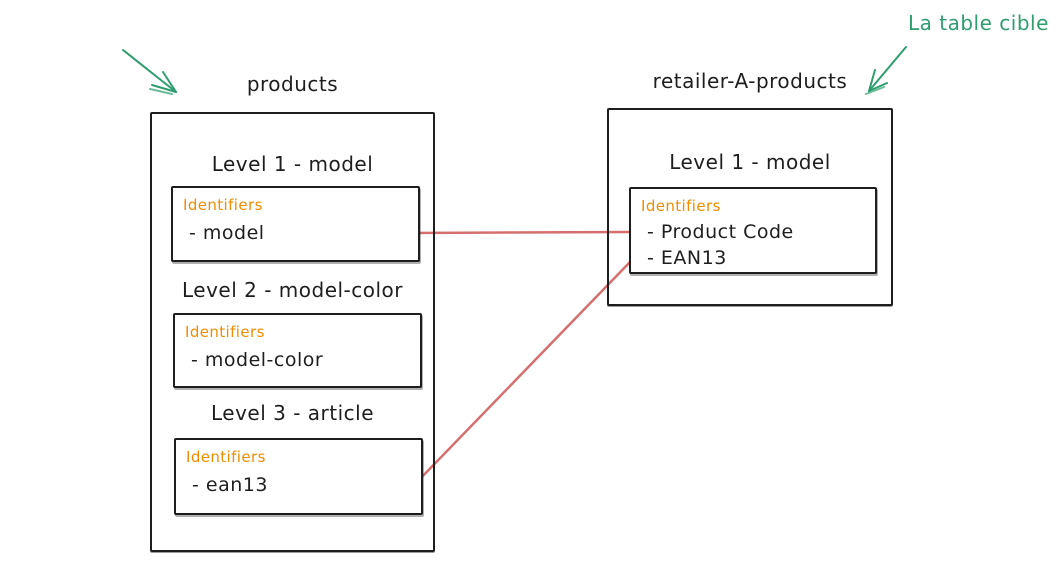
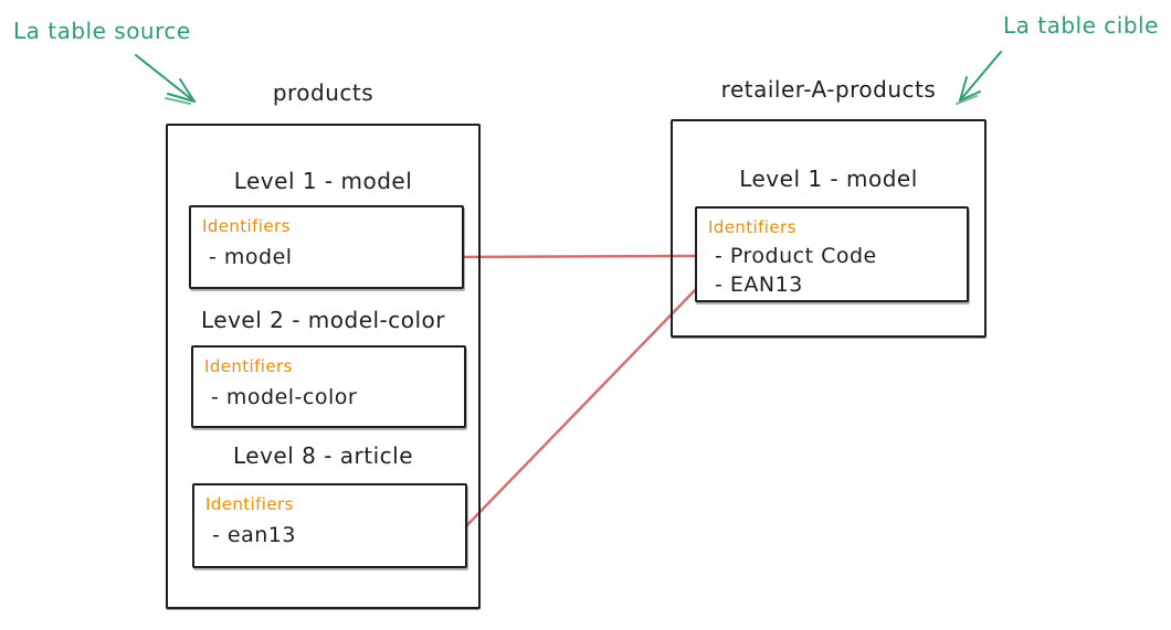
+ La table source
  La table cible
  products
  Level 1 - model
  Identifiers
  - model
  Level 2 - model-color
  Identifiers
  - model-color
- Level 3 - article
+ Level 8 - article
  Identifiers
  - ean13
  retailer-A-products
  Level 1 - model
  Identifiers
  - Product Code
  - EAN13
